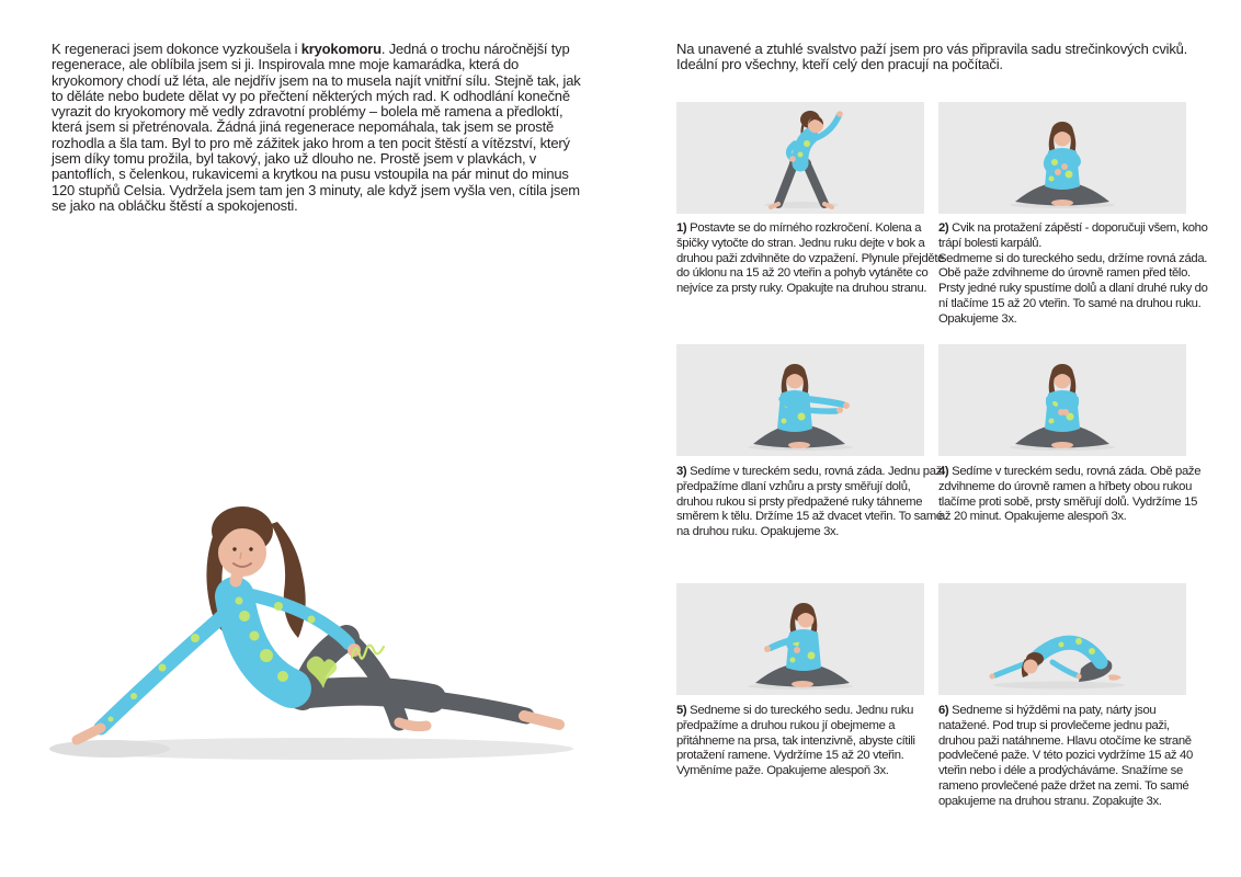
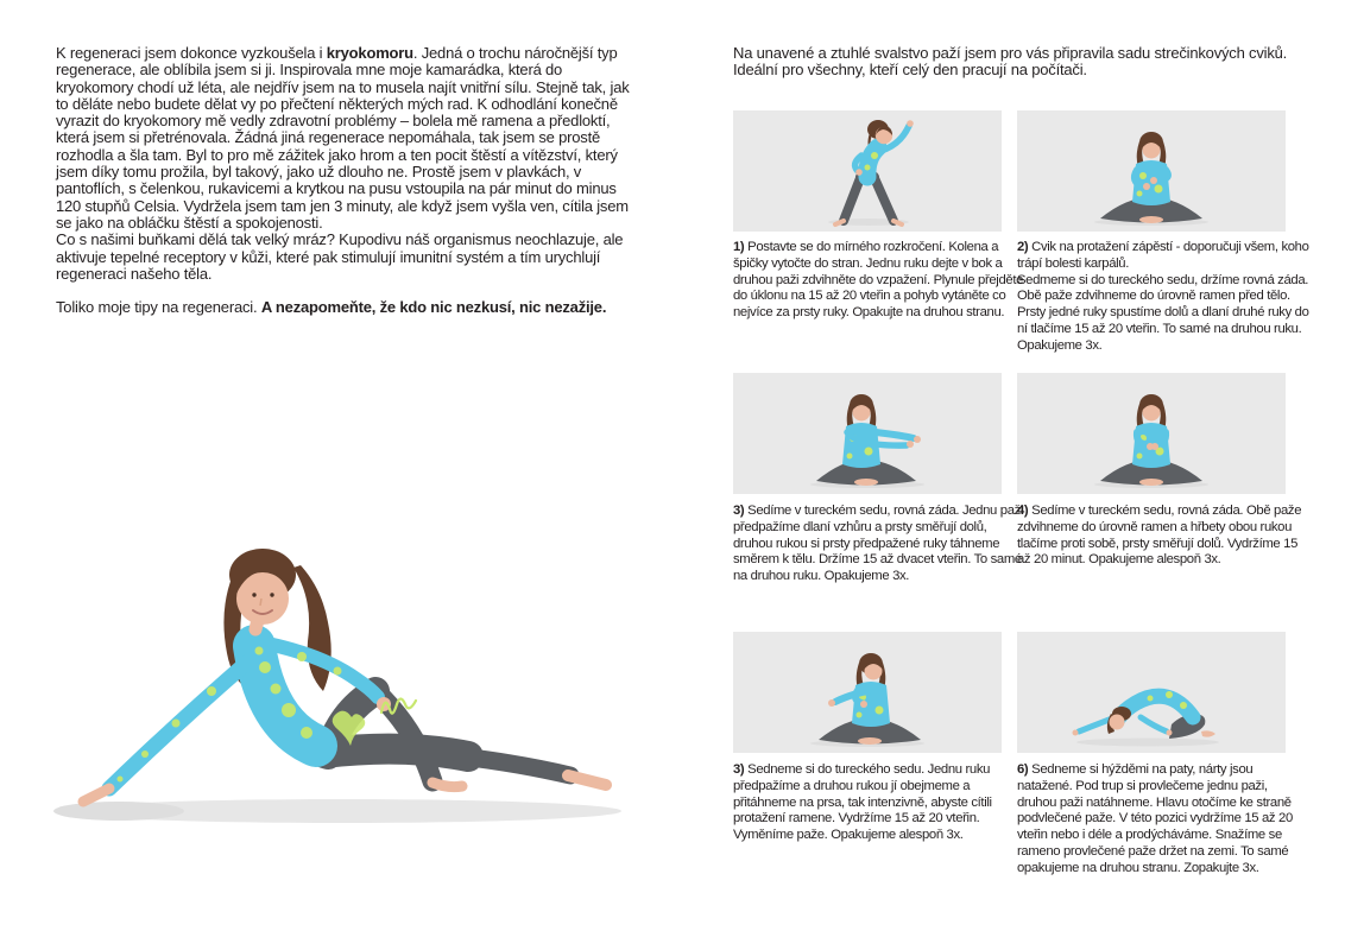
  K regeneraci jsem dokonce vyzkoušela i kryokomoru. Jedná o trochu náročnější typ regenerace, ale oblíbila jsem si ji. Inspirovala mne moje kamarádka, která do kryokomory chodí už léta, ale nejdřív jsem na to musela najít vnitřní sílu. Stejně tak, jak to děláte nebo budete dělat vy po přečtení některých mých rad. K odhodlání konečně vyrazit do kryokomory mě vedly zdravotní problémy – bolela mě ramena a předloktí, která jsem si přetrénovala. Žádná jiná regenerace nepomáhala, tak jsem se prostě rozhodla a šla tam. Byl to pro mě zážitek jako hrom a ten pocit štěstí a vítězství, který jsem díky tomu prožila, byl takový, jako už dlouho ne. Prostě jsem v plavkách, v pantoflích, s čelenkou, rukavicemi a krytkou na pusu vstoupila na pár minut do minus 120 stupňů Celsia. Vydržela jsem tam jen 3 minuty, ale když jsem vyšla ven, cítila jsem se jako na obláčku štěstí a spokojenosti.
+ Co s našimi buňkami dělá tak velký mráz? Kupodivu náš organismus neochlazuje, ale aktivuje tepelné receptory v kůži, které pak stimulují imunitní systém a tím urychlují regeneraci našeho těla.
+ Toliko moje tipy na regeneraci. A nezapomeňte, že kdo nic nezkusí, nic nezažije.
  Na unavené a ztuhlé svalstvo paží jsem pro vás připravila sadu strečinkových cviků.
  Ideální pro všechny, kteří celý den pracují na počítači.
  1) Postavte se do mírného rozkročení. Kolena a špičky vytočte do stran. Jednu ruku dejte v bok a druhou paži zdvihněte do vzpažení. Plynule přejděte do úklonu na 15 až 20 vteřin a pohyb vytáněte co nejvíce za prsty ruky. Opakujte na druhou stranu.
  2) Cvik na protažení zápěstí - doporučuji všem, koho trápí bolesti karpálů.
  Sedmeme si do tureckého sedu, držíme rovná záda. Obě paže zdvihneme do úrovně ramen před tělo. Prsty jedné ruky spustíme dolů a dlaní druhé ruky do ní tlačíme 15 až 20 vteřin. To samé na druhou ruku. Opakujeme 3x.
  3) Sedíme v tureckém sedu, rovná záda. Jednu paži předpažíme dlaní vzhůru a prsty směřují dolů, druhou rukou si prsty předpažené ruky táhneme směrem k tělu. Držíme 15 až dvacet vteřin. To samé na druhou ruku. Opakujeme 3x.
  4) Sedíme v tureckém sedu, rovná záda. Obě paže zdvihneme do úrovně ramen a hřbety obou rukou tlačíme proti sobě, prsty směřují dolů. Vydržíme 15 až 20 minut. Opakujeme alespoň 3x.
- 5) Sedneme si do tureckého sedu. Jednu ruku předpažíme a druhou rukou jí obejmeme a přitáhneme na prsa, tak intenzivně, abyste cítili protažení ramene. Vydržíme 15 až 20 vteřin. Vyměníme paže. Opakujeme alespoň 3x.
+ 3) Sedneme si do tureckého sedu. Jednu ruku předpažíme a druhou rukou jí obejmeme a přitáhneme na prsa, tak intenzivně, abyste cítili protažení ramene. Vydržíme 15 až 20 vteřin. Vyměníme paže. Opakujeme alespoň 3x.
- 6) Sedneme si hýžděmi na paty, nárty jsou natažené. Pod trup si provlečeme jednu paži, druhou paži natáhneme. Hlavu otočíme ke straně podvlečené paže. V této pozici vydržíme 15 až 40 vteřin nebo i déle a prodýcháváme. Snažíme se rameno provlečené paže držet na zemi. To samé opakujeme na druhou stranu. Zopakujte 3x.
+ 6) Sedneme si hýžděmi na paty, nárty jsou natažené. Pod trup si provlečeme jednu paži, druhou paži natáhneme. Hlavu otočíme ke straně podvlečené paže. V této pozici vydržíme 15 až 20 vteřin nebo i déle a prodýcháváme. Snažíme se rameno provlečené paže držet na zemi. To samé opakujeme na druhou stranu. Zopakujte 3x.
